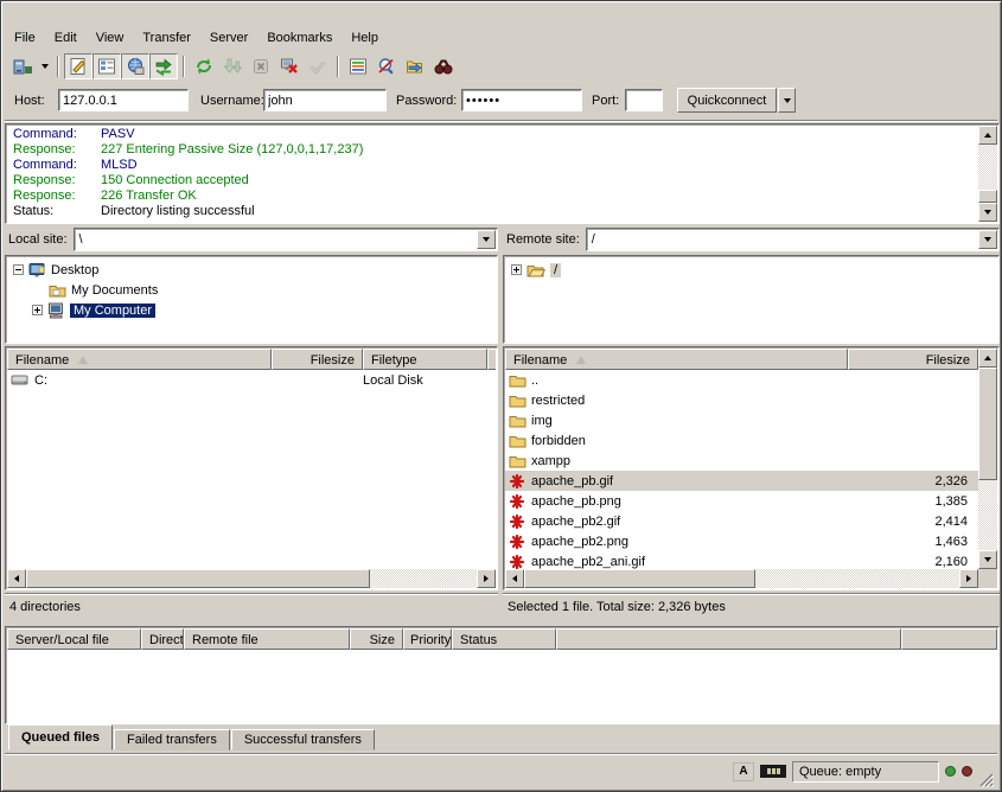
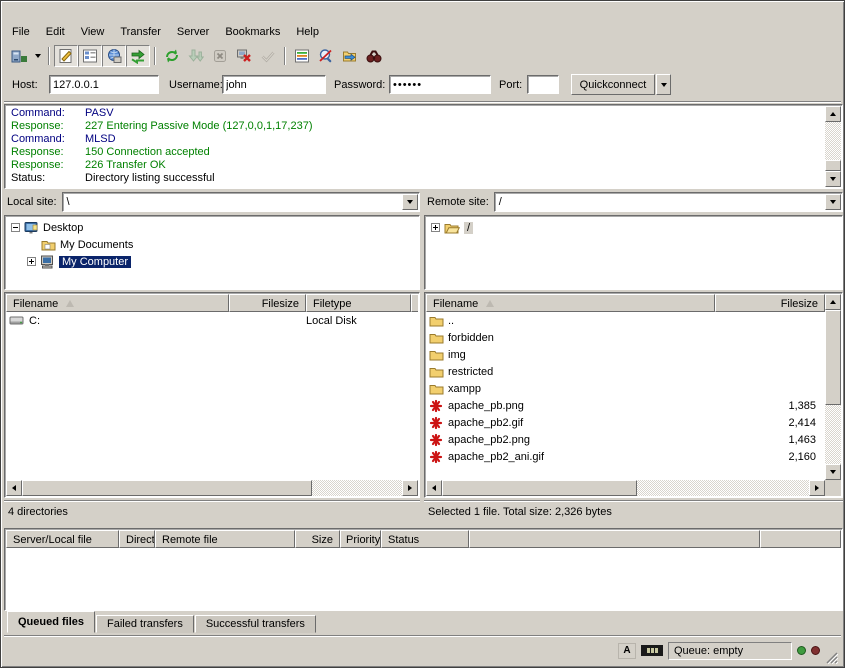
  File
  Edit
  View
  Transfer
  Server
  Bookmarks
  Help
  Host:
  127.0.0.1
  Username
  john
  Password:
  ••••••
  Port:
  Quickconnect
  Command: PASV
- Response: 227 Entering Passive Size (127,0,0,1,17,237)
+ Response: 227 Entering Passive Mode (127,0,0,1,17,237)
  Command: MLSD
  Response: 150 Connection accepted
  Response: 226 Transfer OK
  Status: Directory listing successful
  Local site:
  \
  Desktop
  My Documents
  My Computer
  Filename
  Filesize
  Filetype
  C:
  Local Disk
  4 directories
  Remote site:
  /
  /
  Filename
  Filesize
  ..
- restricted
+ forbidden
  img
- forbidden
+ restricted
  xampp
- apache_pb.gif
- 2,326
  apache_pb.png
  1,385
  apache_pb2.gif
  2,414
  apache_pb2.png
  1,463
  apache_pb2_ani.gif
  2,160
  Selected 1 file. Total size: 2,326 bytes
  Server/Local file
  Remote file
  Size
  Priority
  Status
  Queued files
  Failed transfers
  Successful transfers
  A
  Queue: empty
